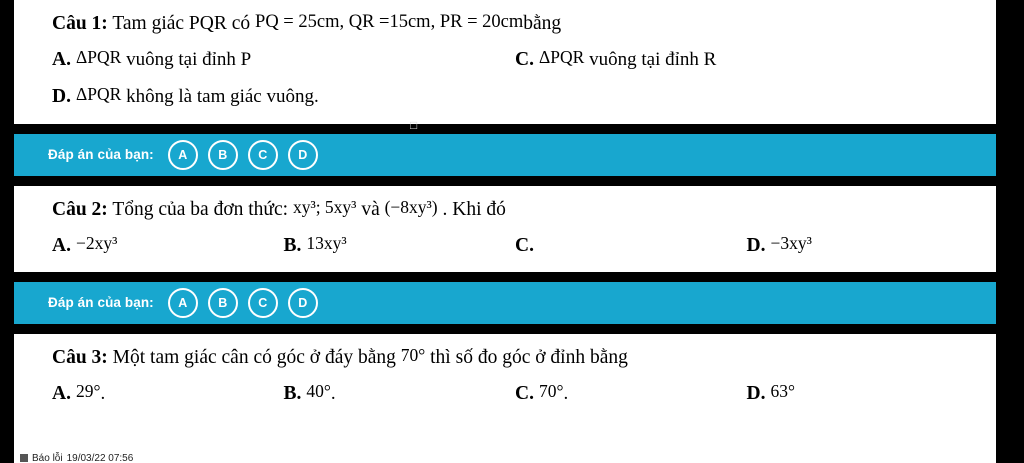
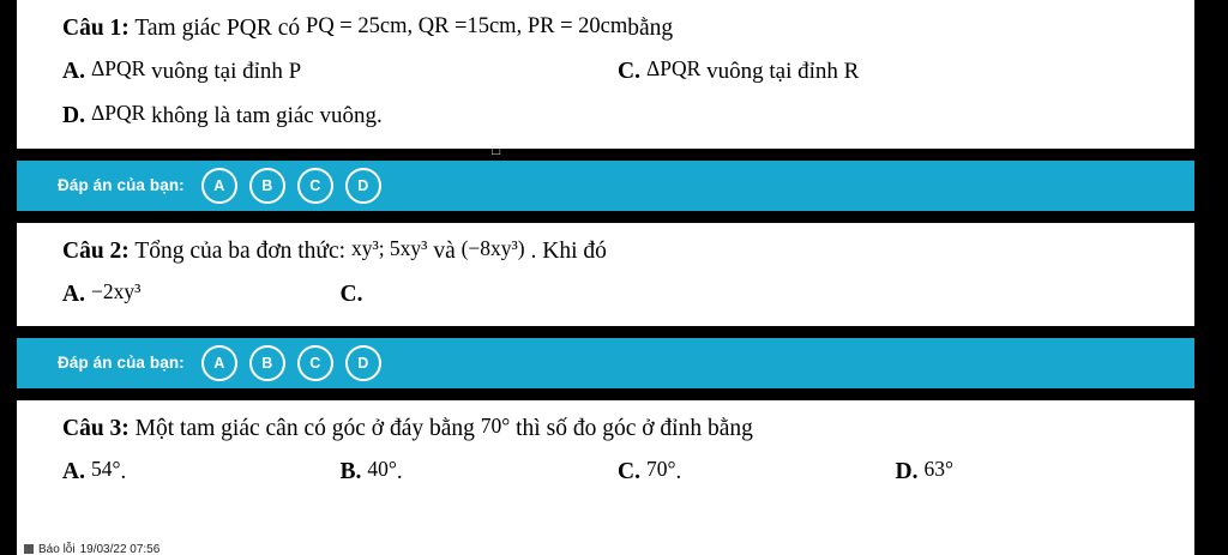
  Câu 1: Tam giác PQR có PQ = 25cm, QR =15cm, PR = 20cmbằng
  A. ΔPQR vuông tại đỉnh P
  C. ΔPQR vuông tại đỉnh R
  D. ΔPQR không là tam giác vuông.
  Đáp án của bạn:
  A
  B
  C
  D
  Câu 2: Tổng của ba đơn thức: xy³; 5xy³ và (−8xy³) . Khi đó
  A. −2xy³
- B. 13xy³
  C.
- D. −3xy³
  Đáp án của bạn:
  A
  B
  C
  D
  Câu 3: Một tam giác cân có góc ở đáy bằng 70° thì số đo góc ở đỉnh bằng
- A. 29°.
+ A. 54°.
  B. 40°.
  C. 70°.
  D. 63°
  □
  Báo lỗi
  19/03/22 07:56
